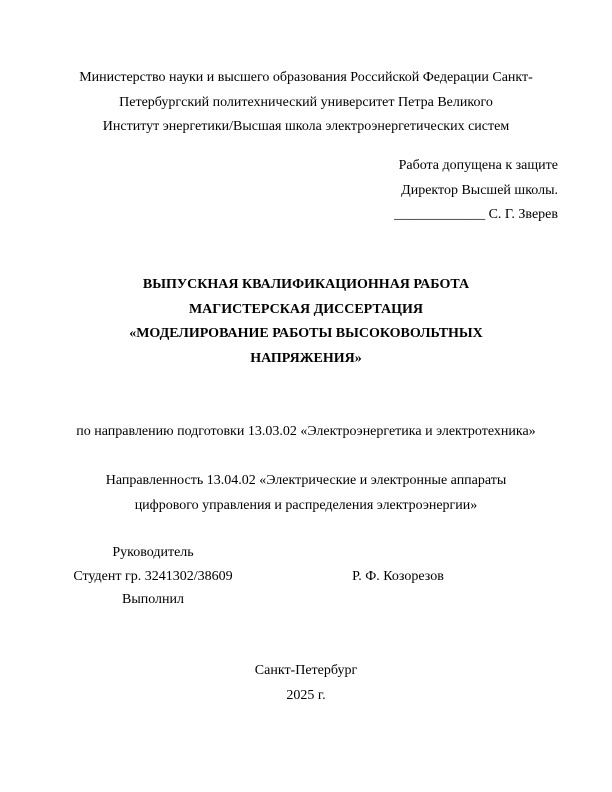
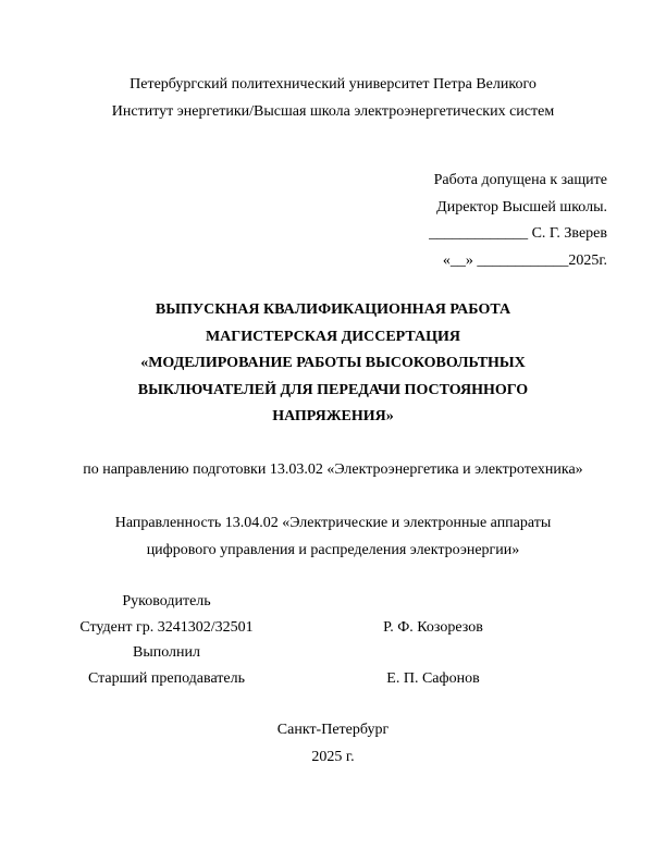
- Министерство науки и высшего образования Российской Федерации Санкт-
  Петербургский политехнический университет Петра Великого
  Институт энергетики/Высшая школа электроэнергетических систем
  Работа допущена к защите
  Директор Высшей школы.
  _____________ С. Г. Зверев
+ «__» ____________2025г.
  ВЫПУСКНАЯ КВАЛИФИКАЦИОННАЯ РАБОТА
  МАГИСТЕРСКАЯ ДИССЕРТАЦИЯ
  «МОДЕЛИРОВАНИЕ РАБОТЫ ВЫСОКОВОЛЬТНЫХ
+ ВЫКЛЮЧАТЕЛЕЙ ДЛЯ ПЕРЕДАЧИ ПОСТОЯННОГО
  НАПРЯЖЕНИЯ»
  по направлению подготовки 13.03.02 «Электроэнергетика и электротехника»
  Направленность 13.04.02 «Электрические и электронные аппараты
  цифрового управления и распределения электроэнергии»
  Руководитель
- Студент гр. 3241302/38609
+ Студент гр. 3241302/32501
  Р. Ф. Козорезов
  Выполнил
+ Старший преподаватель
+ Е. П. Сафонов
  Санкт-Петербург
  2025 г.
